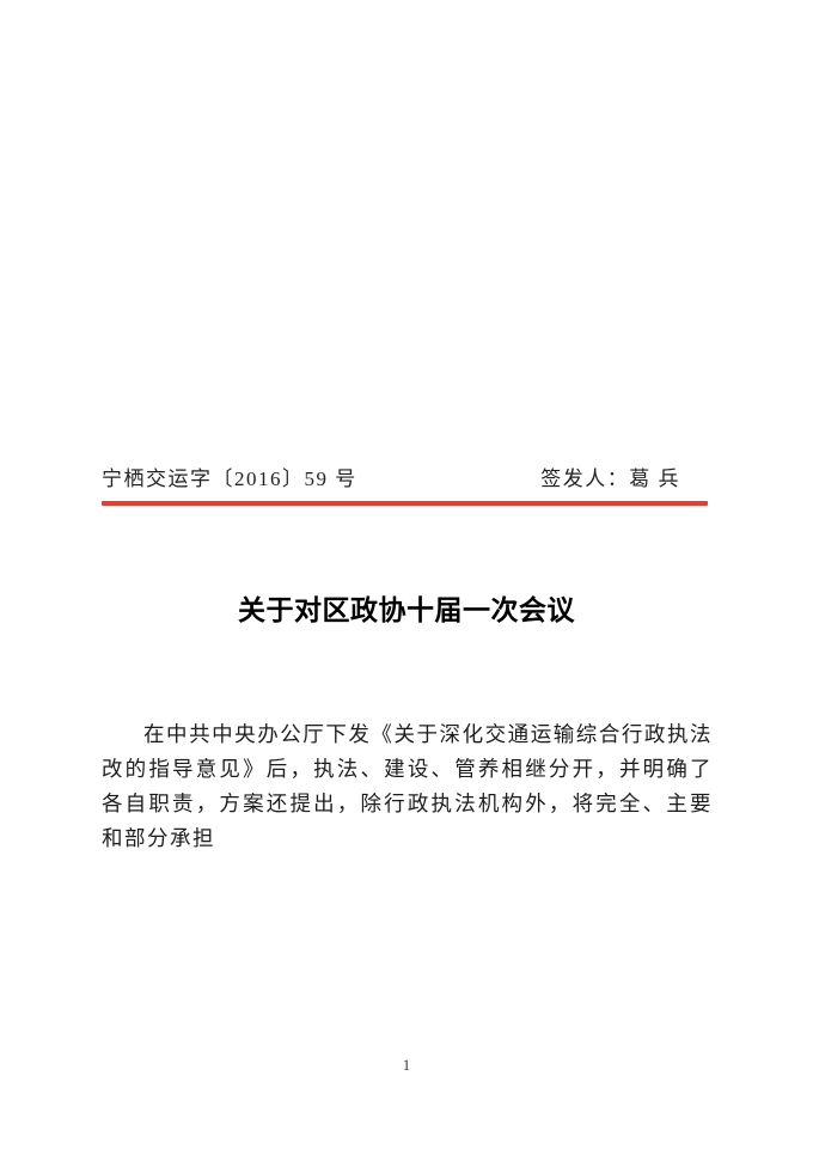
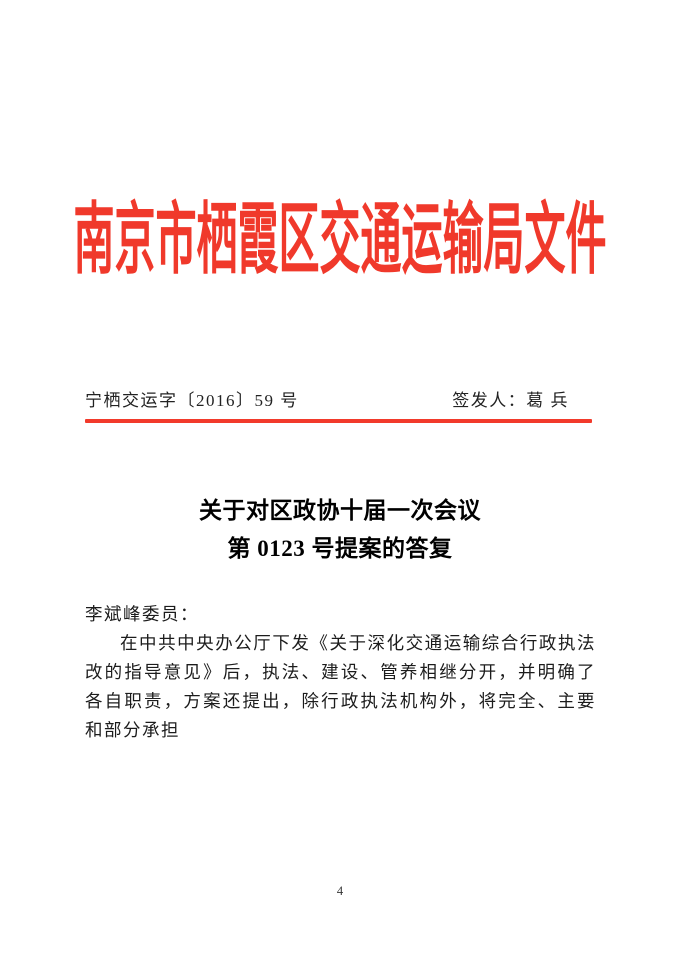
+ 南京市栖霞区交通运输局文件
  宁栖交运字〔2016〕59 号
  签发人：葛 兵
  关于对区政协十届一次会议
+ 第 0123 号提案的答复
+ 李斌峰委员：
  在中共中央办公厅下发《关于深化交通运输综合行政执法改的指导意见》后，执法、建设、管养相继分开，并明确了各自职责，方案还提出，除行政执法机构外，将完全、主要和部分承担
- 1
+ 4
